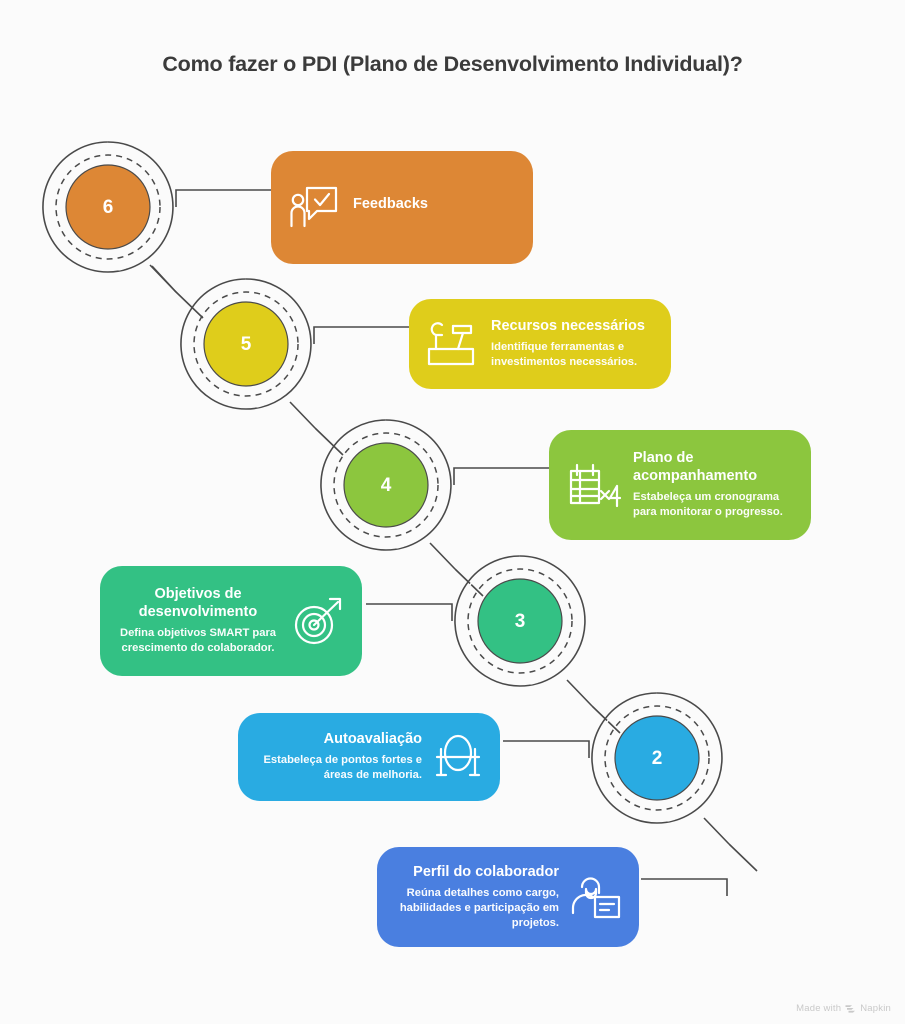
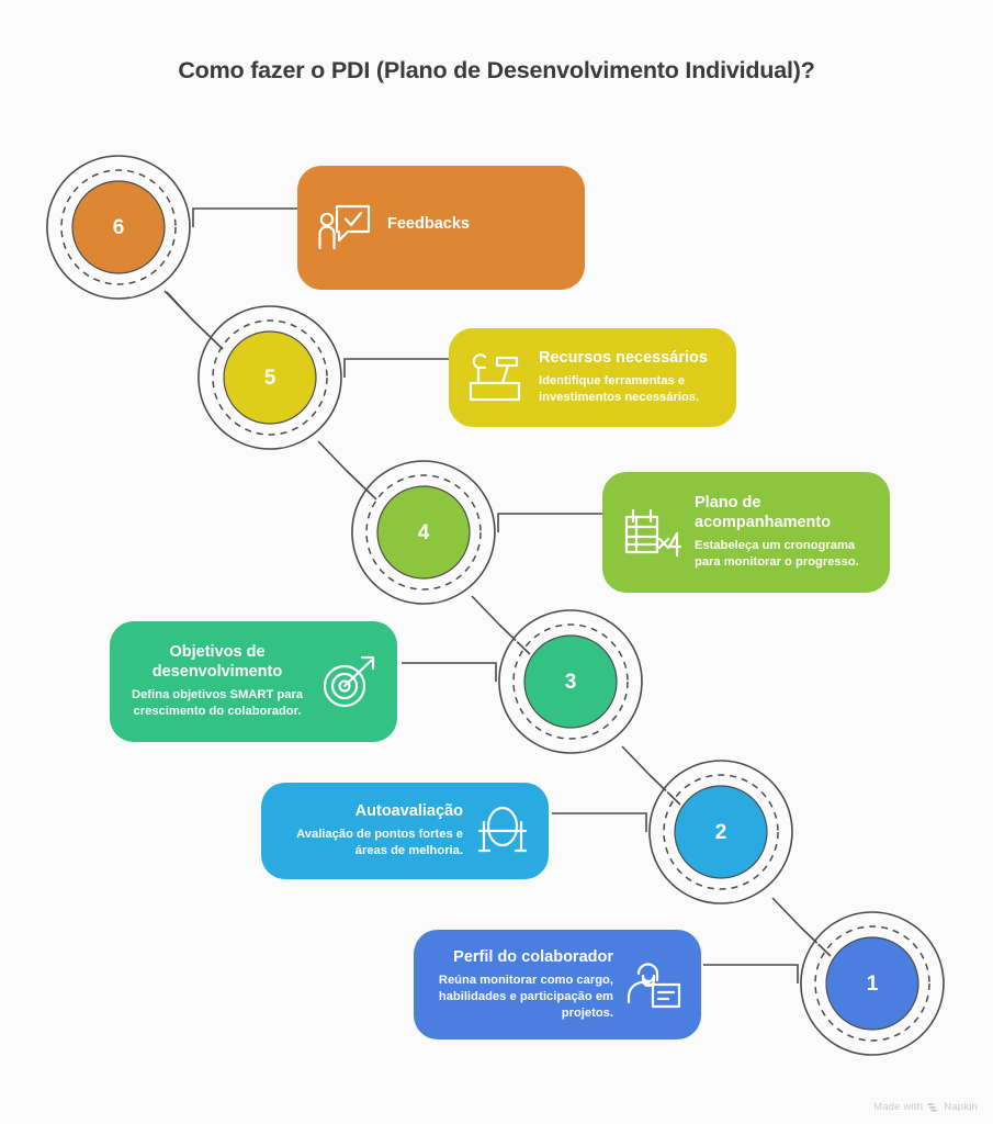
  Como fazer o PDI (Plano de Desenvolvimento Individual)?
  6
  5
  4
  3
  2
+ 1
  Feedbacks
  Recursos necessários
  Identifique ferramentas e investimentos necessários.
  Plano de acompanhamento
  Estabeleça um cronograma para monitorar o progresso.
  Objetivos de desenvolvimento
  Defina objetivos SMART para crescimento do colaborador.
  Autoavaliação
- Estabeleça de pontos fortes e áreas de melhoria.
+ Avaliação de pontos fortes e áreas de melhoria.
  Perfil do colaborador
- Reúna detalhes como cargo, habilidades e participação em projetos.
+ Reúna monitorar como cargo, habilidades e participação em projetos.
  Made with
  Napkin
